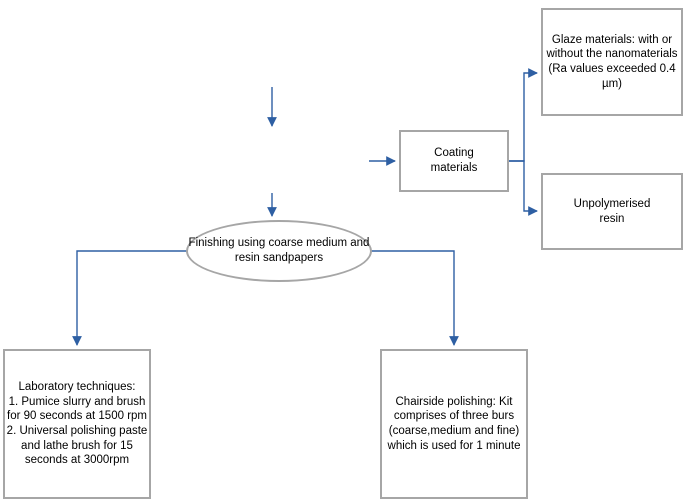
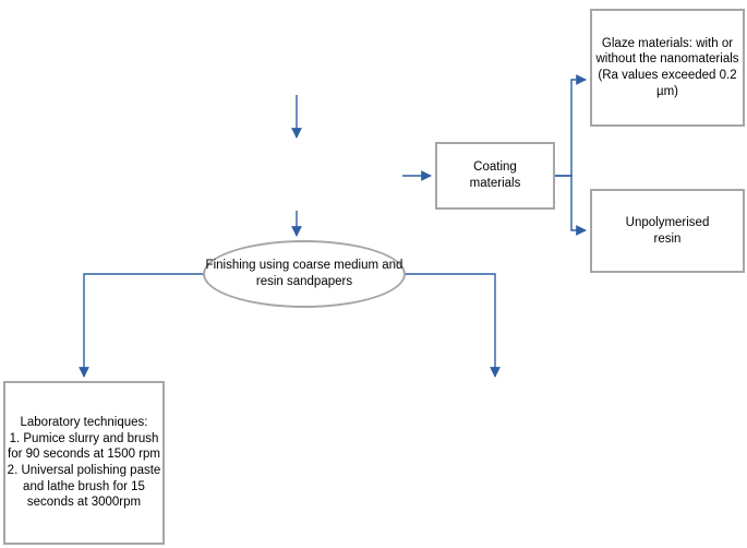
  Coating
  materials
- Glaze materials: with or without the nanomaterials (Ra values exceeded 0.4 µm)
+ Glaze materials: with or without the nanomaterials (Ra values exceeded 0.2 µm)
  Unpolymerised
  resin
  Finishing using coarse medium and resin sandpapers
  Laboratory techniques:
  1. Pumice slurry and brush for 90 seconds at 1500 rpm
  2. Universal polishing paste and lathe brush for 15 seconds at 3000rpm
- Chairside polishing: Kit comprises of three burs (coarse,medium and fine) which is used for 1 minute
